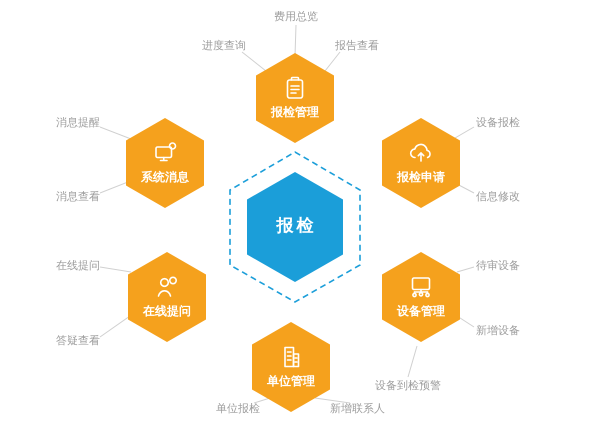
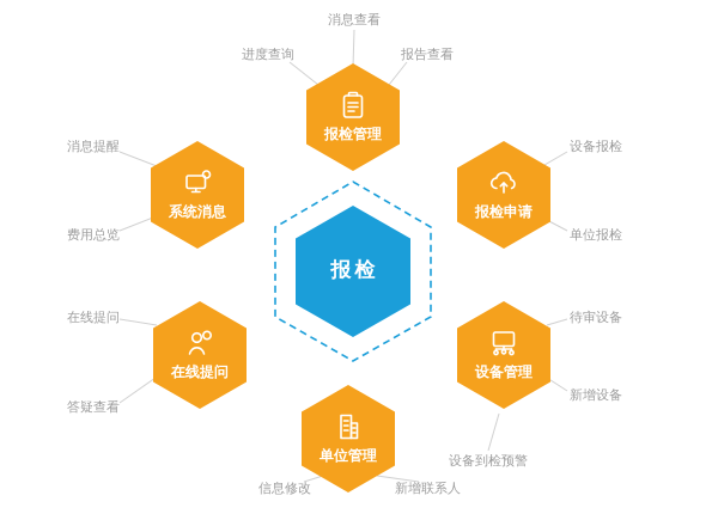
  报检
  报检管理
  报检申请
  设备管理
  单位管理
  在线提问
  系统消息
- 费用总览
+ 消息查看
  进度查询
  报告查看
  消息提醒
- 消息查看
+ 费用总览
  设备报检
- 信息修改
+ 单位报检
  在线提问
  答疑查看
  待审设备
  新增设备
  设备到检预警
- 单位报检
+ 信息修改
  新增联系人
